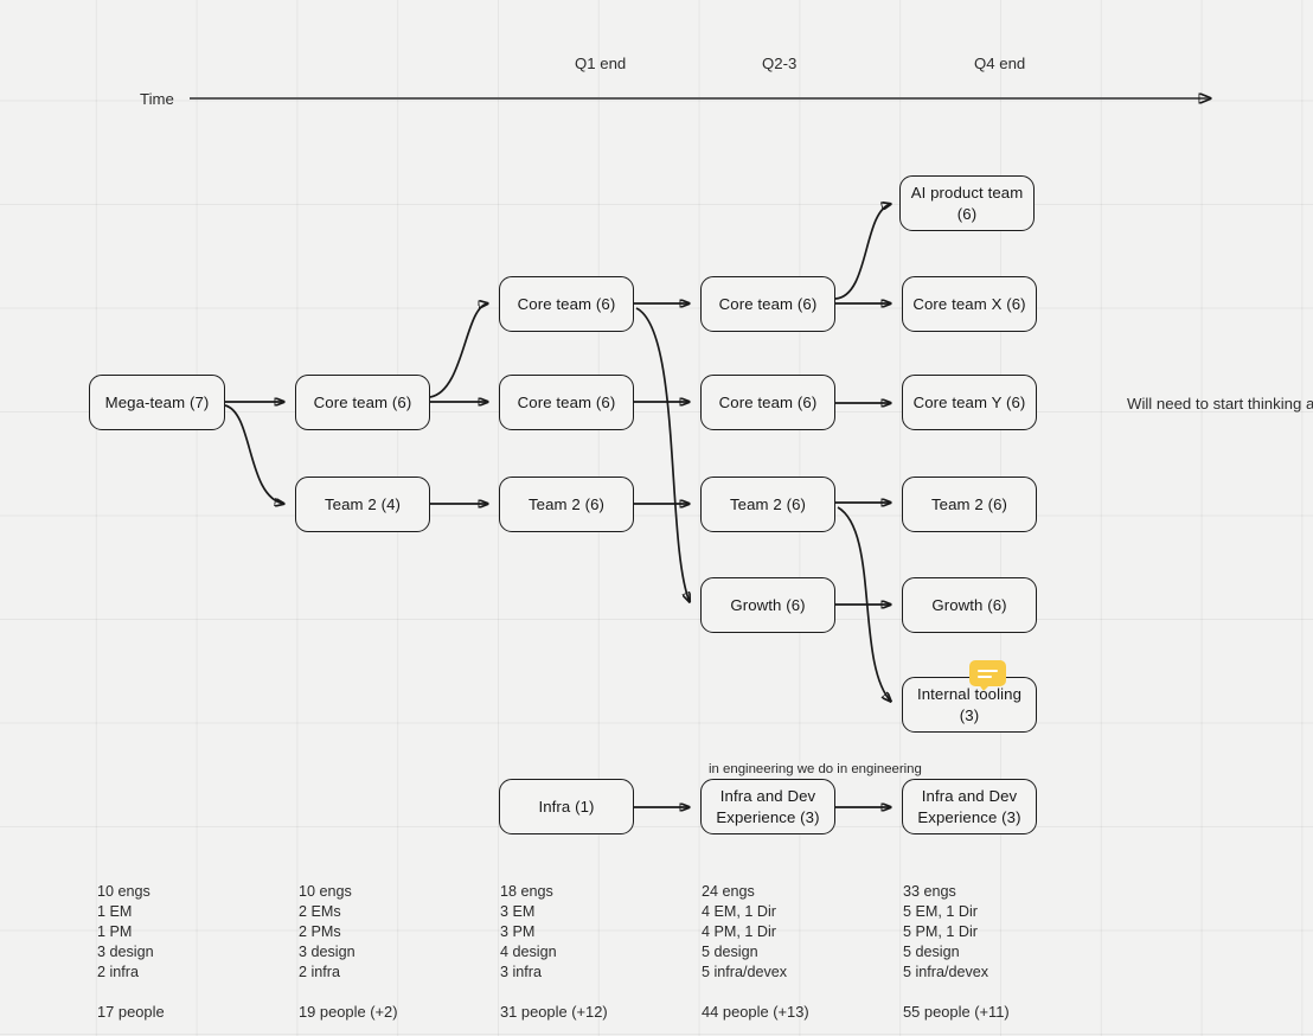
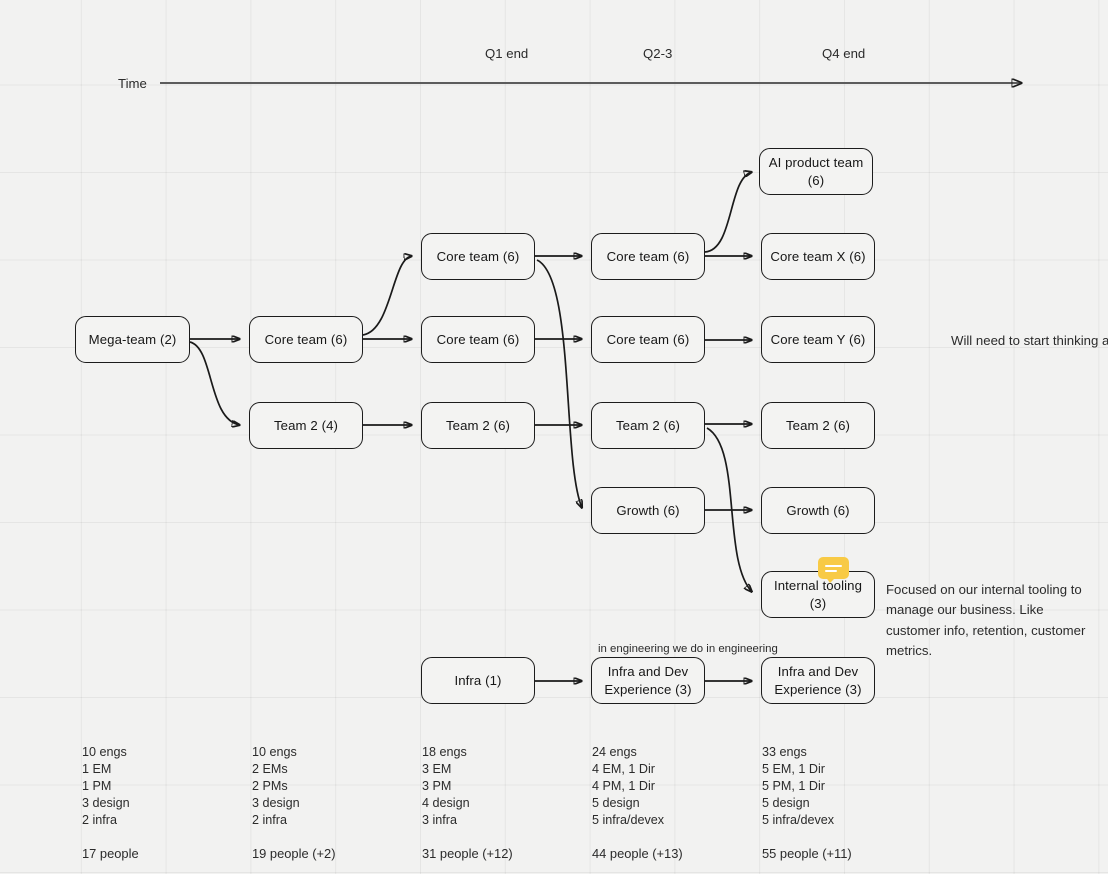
  Time
  Q1 end
  Q2-3
  Q4 end
  Will need to start thinking a
  in engineering we do in engineering
+ Focused on our internal tooling to manage our business. Like customer info, retention, customer metrics.
- Mega-team (7)
+ Mega-team (2)
  Core team (6)
  Team 2 (4)
  Core team (6)
  Core team (6)
  Team 2 (6)
  Infra (1)
  Core team (6)
  Core team (6)
  Team 2 (6)
  Growth (6)
  Infra and Dev Experience (3)
  AI product team (6)
  Core team X (6)
  Core team Y (6)
  Team 2 (6)
  Growth (6)
  Internal tooling (3)
  Infra and Dev Experience (3)
  10 engs
  1 EM
  1 PM
  3 design
  2 infra
  17 people
  10 engs
  2 EMs
  2 PMs
  3 design
  2 infra
  19 people (+2)
  18 engs
  3 EM
  3 PM
  4 design
  3 infra
  31 people (+12)
  24 engs
  4 EM, 1 Dir
  4 PM, 1 Dir
  5 design
  5 infra/devex
  44 people (+13)
  33 engs
  5 EM, 1 Dir
  5 PM, 1 Dir
  5 design
  5 infra/devex
  55 people (+11)
